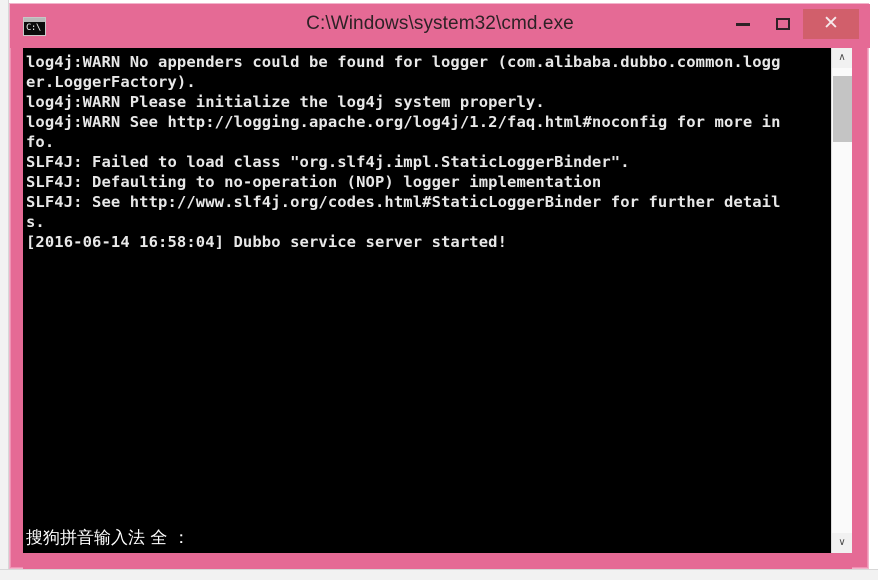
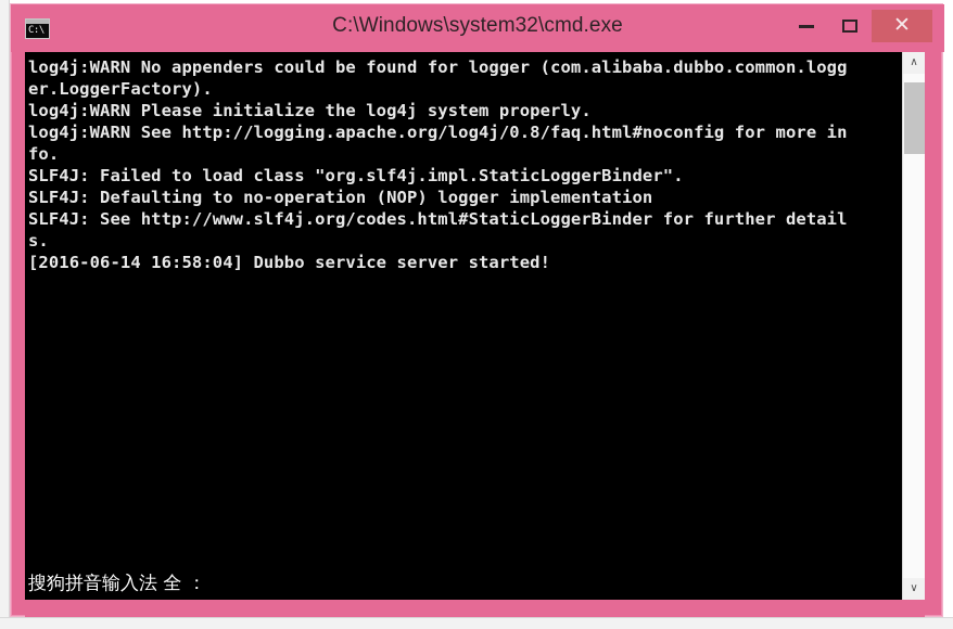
  C:\
  C:\Windows\system32\cmd.exe
  ✕
  log4j:WARN No appenders could be found for logger (com.alibaba.dubbo.common.logg
  er.LoggerFactory).
  log4j:WARN Please initialize the log4j system properly.
- log4j:WARN See http://logging.apache.org/log4j/1.2/faq.html#noconfig for more in
+ log4j:WARN See http://logging.apache.org/log4j/0.8/faq.html#noconfig for more in
  fo.
  SLF4J: Failed to load class "org.slf4j.impl.StaticLoggerBinder".
  SLF4J: Defaulting to no-operation (NOP) logger implementation
  SLF4J: See http://www.slf4j.org/codes.html#StaticLoggerBinder for further detail
  s.
  [2016-06-14 16:58:04] Dubbo service server started!
  搜狗拼音输入法 全 ：
  ∧
  ∨
